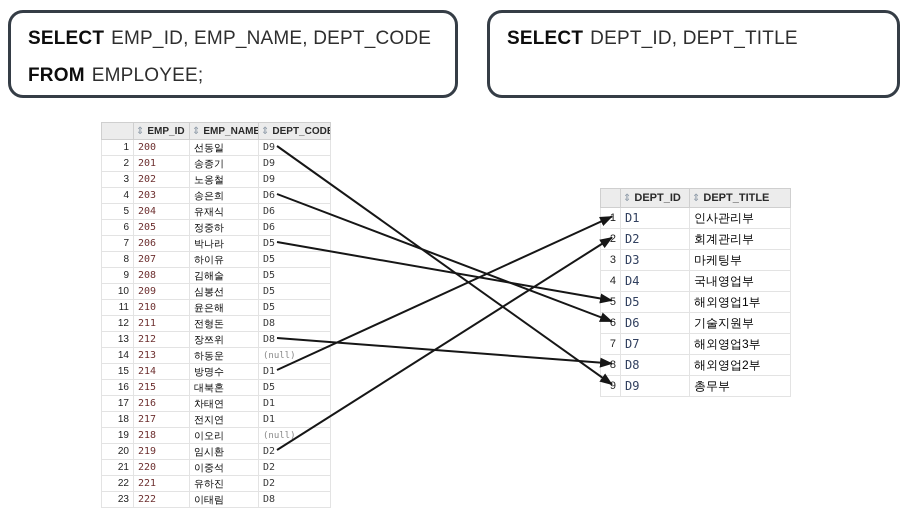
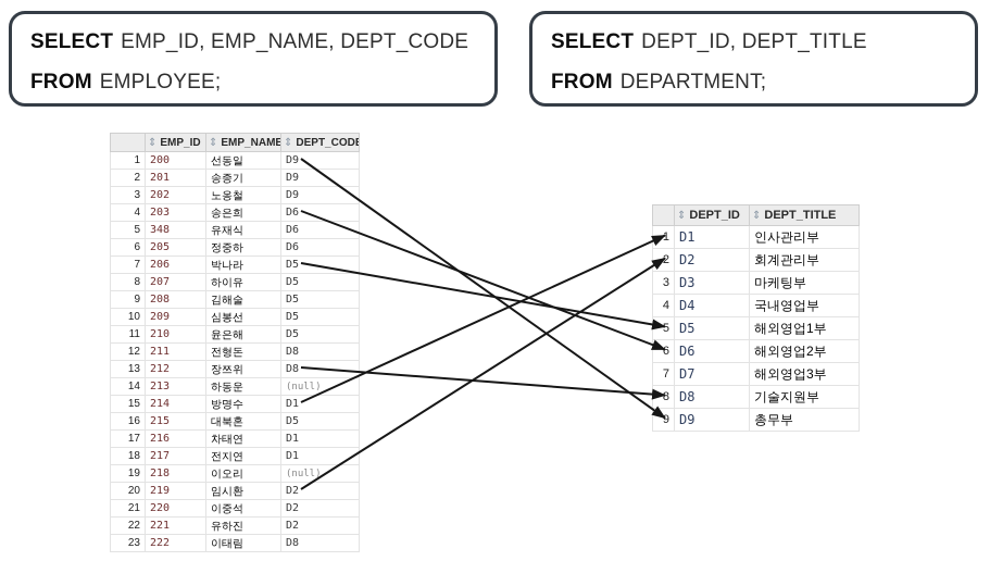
  SELECT EMP_ID, EMP_NAME, DEPT_CODE
  FROM EMPLOYEE;
  SELECT DEPT_ID, DEPT_TITLE
+ FROM DEPARTMENT;
  	⇕ EMP_ID	⇕ EMP_NAME	⇕ DEPT_CODE
  1	200	선동일	D9
  2	201	송종기	D9
  3	202	노옹철	D9
  4	203	송은희	D6
- 5	204	유재식	D6
+ 5	348	유재식	D6
  6	205	정중하	D6
  7	206	박나라	D5
  8	207	하이유	D5
  9	208	김해술	D5
  10	209	심봉선	D5
  11	210	윤은해	D5
  12	211	전형돈	D8
  13	212	장쯔위	D8
  14	213	하동운	(null)
  15	214	방명수	D1
  16	215	대북혼	D5
  17	216	차태연	D1
  18	217	전지연	D1
  19	218	이오리	(null)
  20	219	임시환	D2
  21	220	이중석	D2
  22	221	유하진	D2
  23	222	이태림	D8
  	⇕ DEPT_ID	⇕ DEPT_TITLE
  1	D1	인사관리부
  2	D2	회계관리부
  3	D3	마케팅부
  4	D4	국내영업부
  5	D5	해외영업1부
- 6	D6	기술지원부
+ 6	D6	해외영업2부
  7	D7	해외영업3부
- 8	D8	해외영업2부
+ 8	D8	기술지원부
  9	D9	총무부
